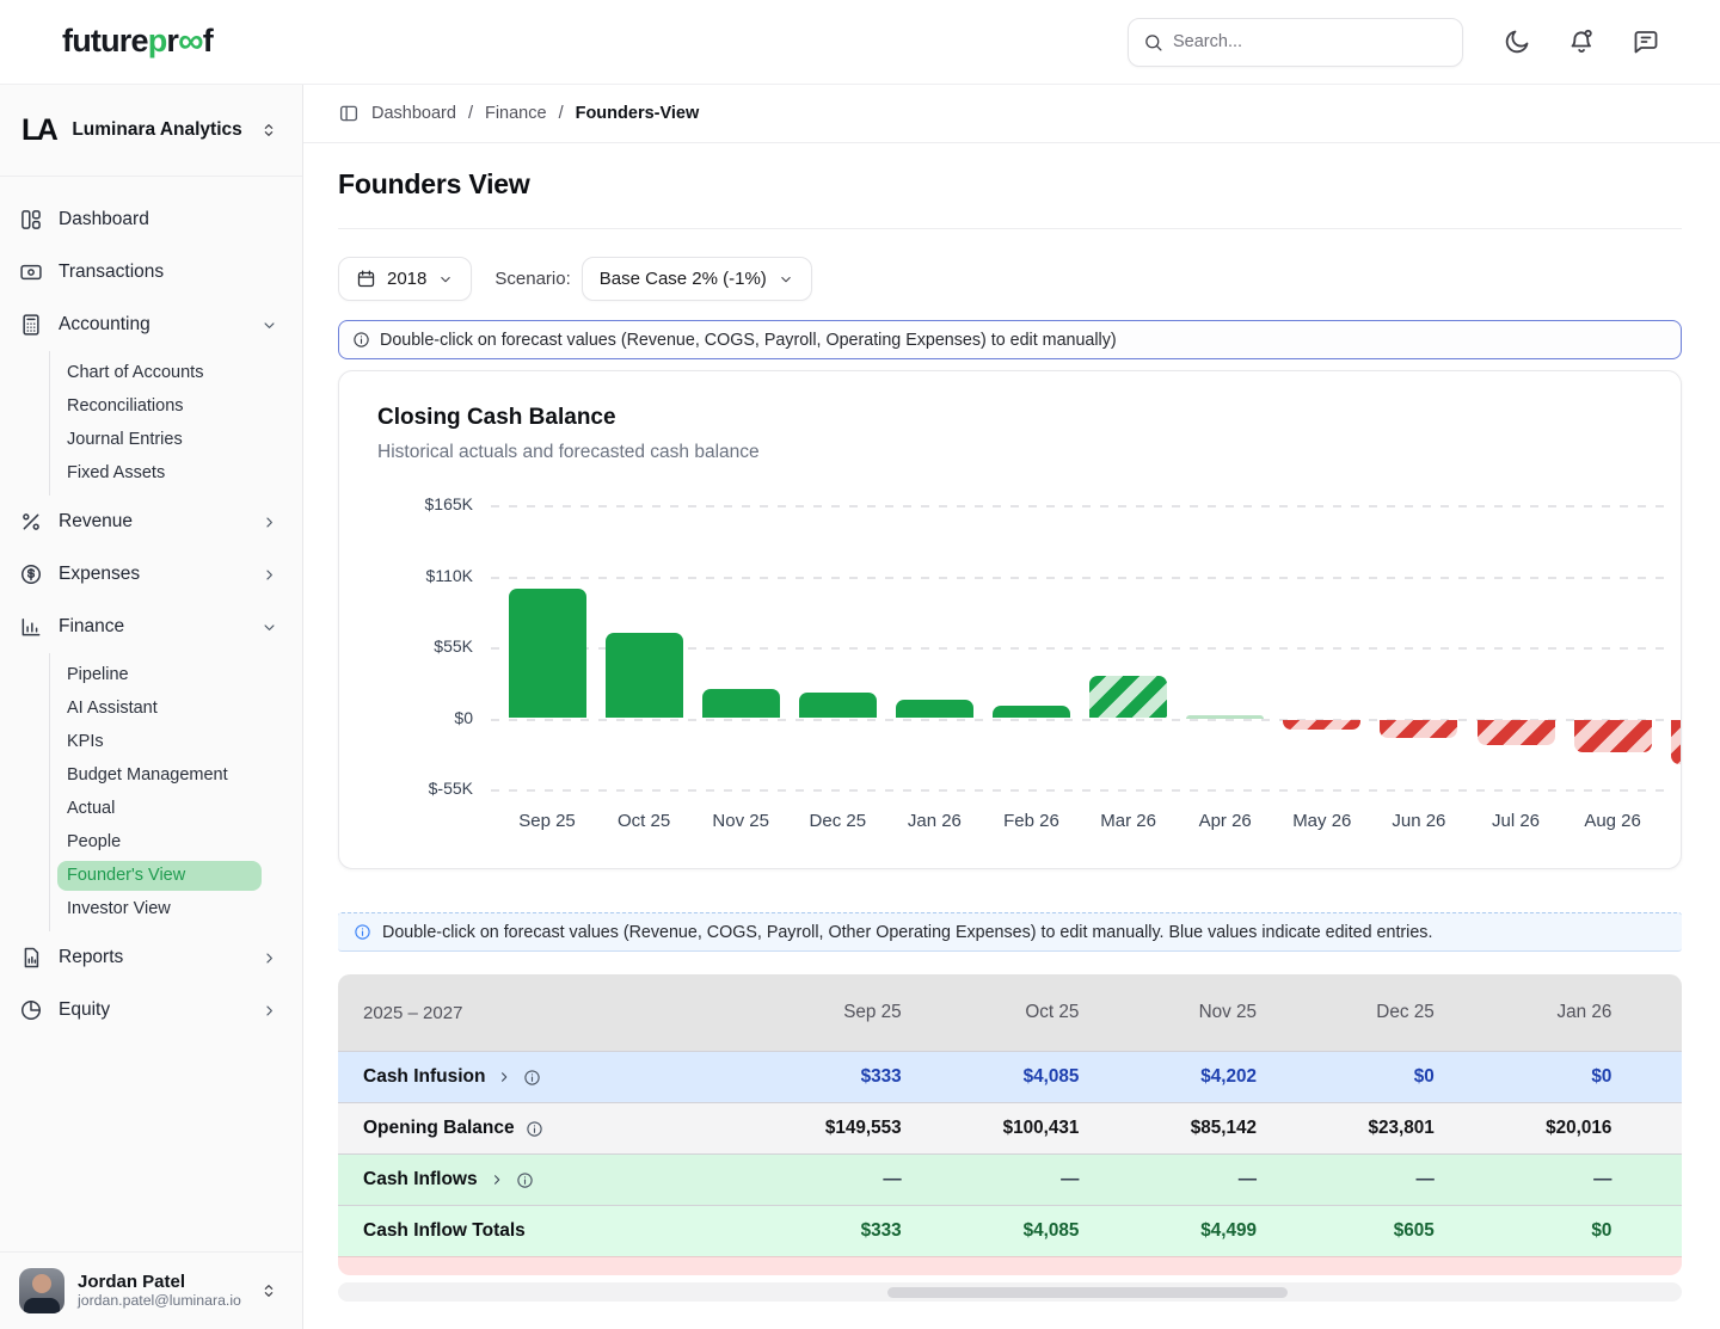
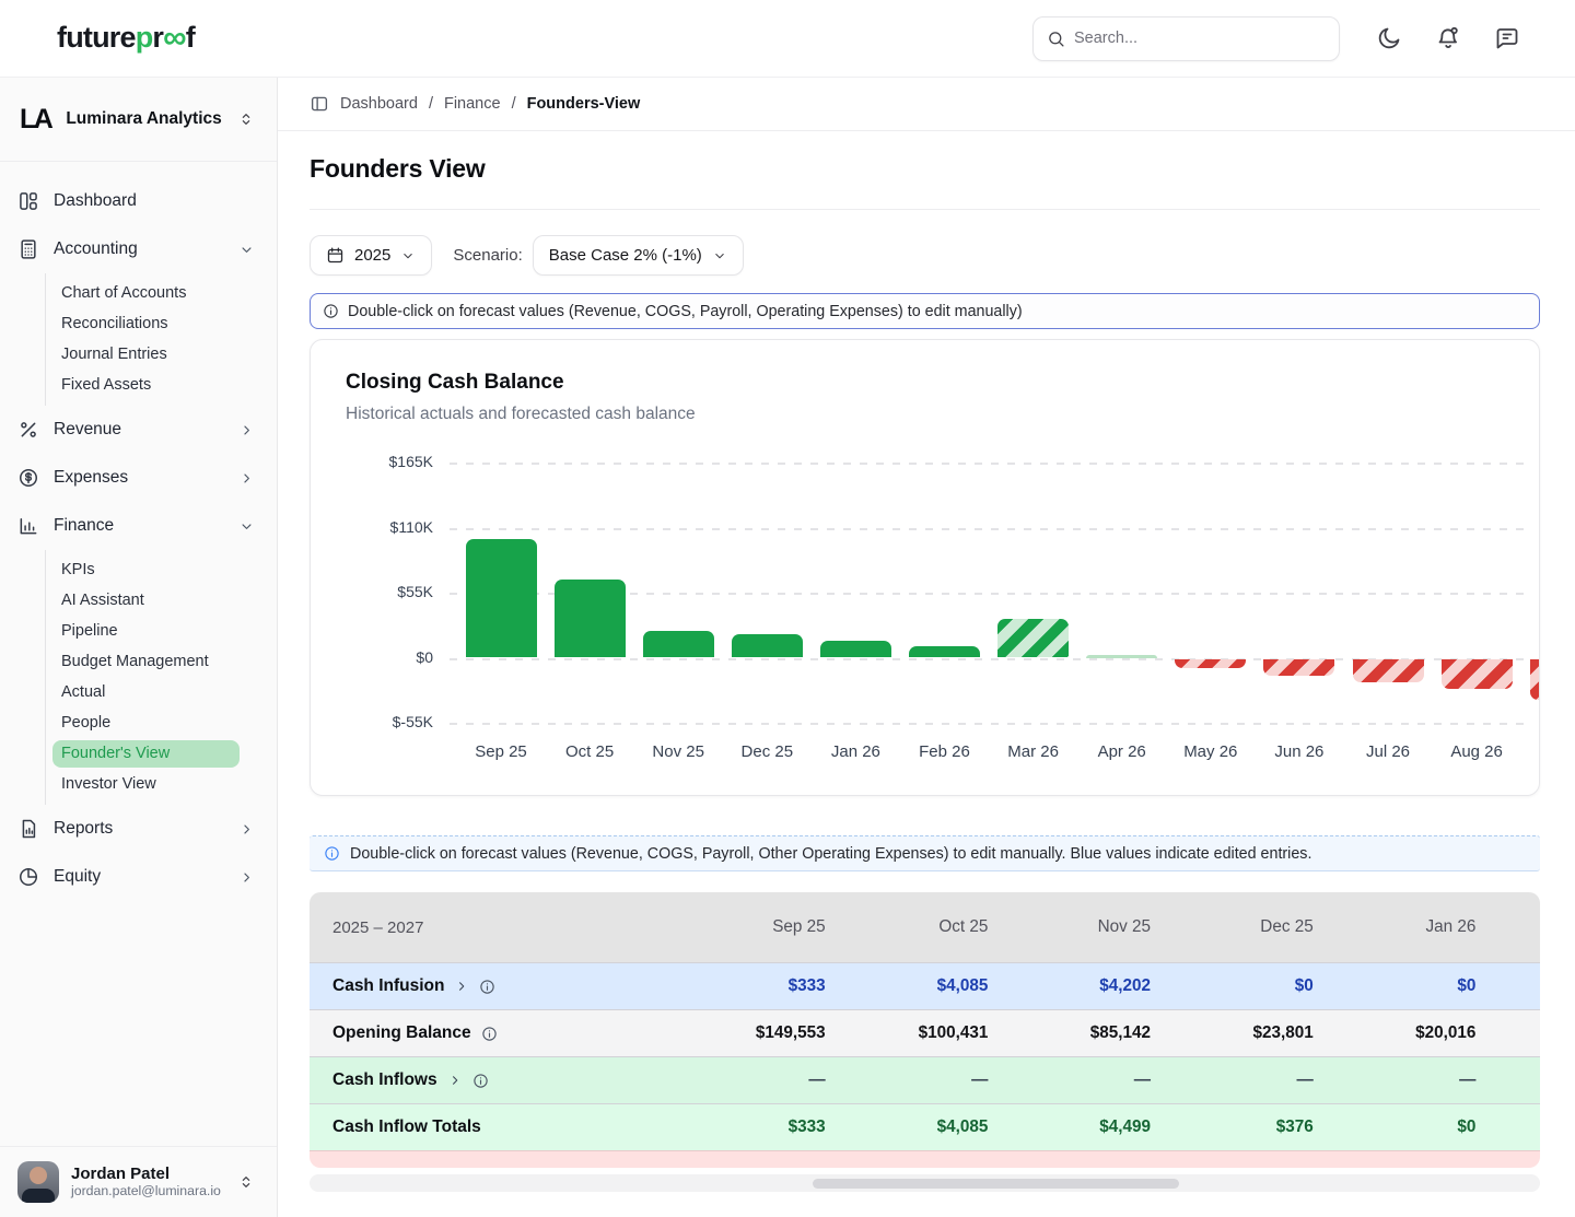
  futurepr∞f
  Search...
  LA
  Luminara Analytics
  Dashboard
- Transactions
  Accounting
  Chart of Accounts
  Reconciliations
  Journal Entries
  Fixed Assets
  Revenue
  Expenses
  Finance
- Pipeline
+ KPIs
  AI Assistant
- KPIs
+ Pipeline
  Budget Management
  Actual
  People
  Founder's View
  Investor View
  Reports
  Equity
  Jordan Patel
  jordan.patel@luminara.io
  Dashboard
  /
  Finance
  /
  Founders-View
  Founders View
- 2018
+ 2025
  Scenario:
  Base Case 2% (-1%)
  Double-click on forecast values (Revenue, COGS, Payroll, Operating Expenses) to edit manually)
  Closing Cash Balance
  Historical actuals and forecasted cash balance
  $165K
  $110K
  $55K
  $0
  $-55K
  Sep 25
  Oct 25
  Nov 25
  Dec 25
  Jan 26
  Feb 26
  Mar 26
  Apr 26
  May 26
  Jun 26
  Jul 26
  Aug 26
  Double-click on forecast values (Revenue, COGS, Payroll, Other Operating Expenses) to edit manually. Blue values indicate edited entries.
  2025 – 2027
  Sep 25
  Oct 25
  Nov 25
  Dec 25
  Jan 26
  Cash Infusion
  $333
  $4,085
  $4,202
  $0
  $0
  Opening Balance
  $149,553
  $100,431
  $85,142
  $23,801
  $20,016
  Cash Inflows
  —
  —
  —
  —
  —
  Cash Inflow Totals
  $333
  $4,085
  $4,499
- $605
+ $376
  $0
